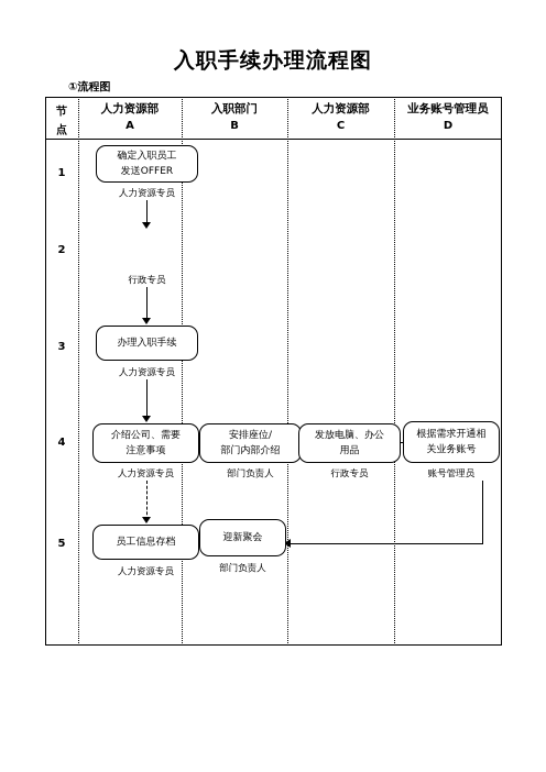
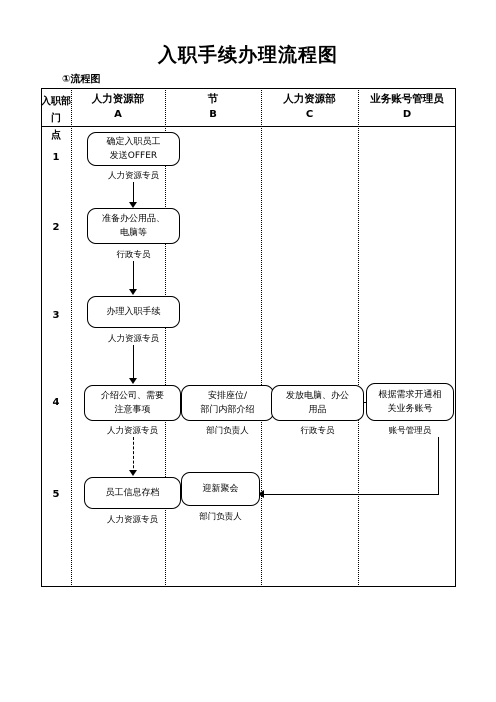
  入职手续办理流程图
  ①流程图
- 节
+ 入职部门
  点
  人力资源部
  A
- 入职部门
+ 节
  B
  人力资源部
  C
  业务账号管理员
  D
  1
  2
  3
  4
  5
  确定入职员工
  发送OFFER
  人力资源专员
+ 准备办公用品、
+ 电脑等
  行政专员
  办理入职手续
  人力资源专员
  介绍公司、需要
  注意事项
  人力资源专员
  安排座位/
  部门内部介绍
  部门负责人
  发放电脑、办公
  用品
  行政专员
  根据需求开通相
  关业务账号
  账号管理员
  员工信息存档
  人力资源专员
  迎新聚会
  部门负责人
